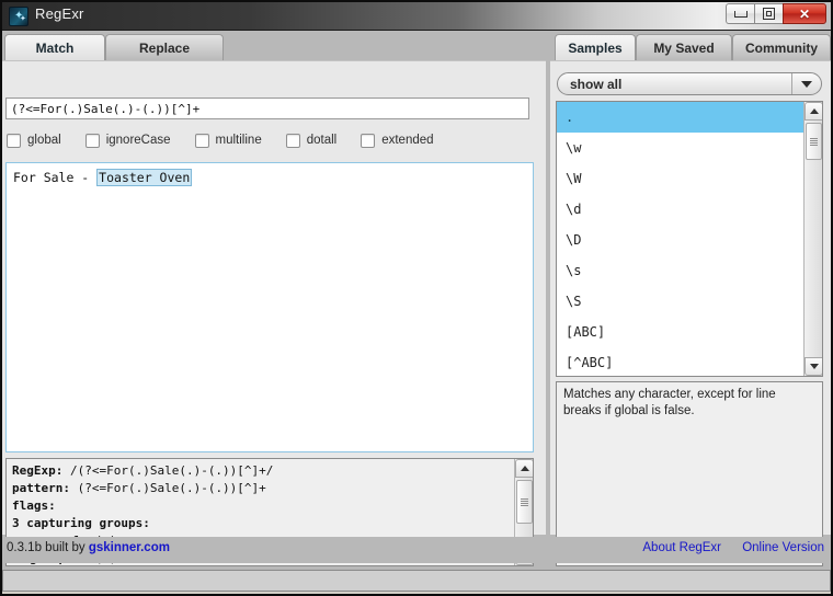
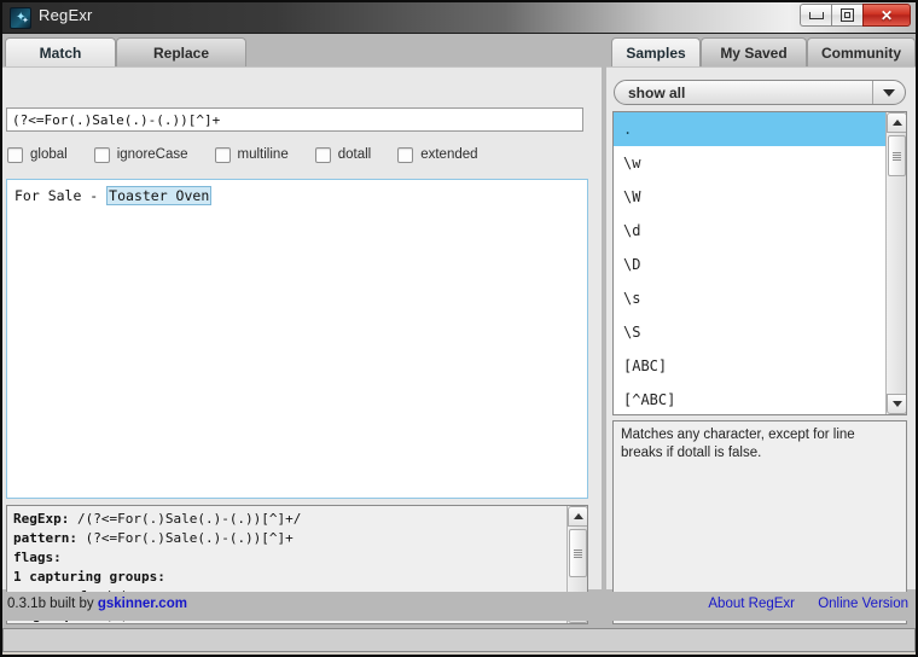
  ✦
  RegExr
  ✕
  Match
  Replace
  (?<=For(.)Sale(.)-(.))[^]+
  global
  ignoreCase
  multiline
  dotall
  extended
  For Sale - Toaster Oven
  RegExp: /(?<=For(.)Sale(.)-(.))[^]+/
  pattern: (?<=For(.)Sale(.)-(.))[^]+
  flags:
- 3 capturing groups:
+ 1 capturing groups:
  Samples
  My Saved
  Community
  show all
  .
  \w
  \W
  \d
  \D
  \s
  \S
  [ABC]
  [^ABC]
- Matches any character, except for line breaks if global is false.
+ Matches any character, except for line breaks if dotall is false.
  0.3.1b built by gskinner.com
  About RegExr Online Version
